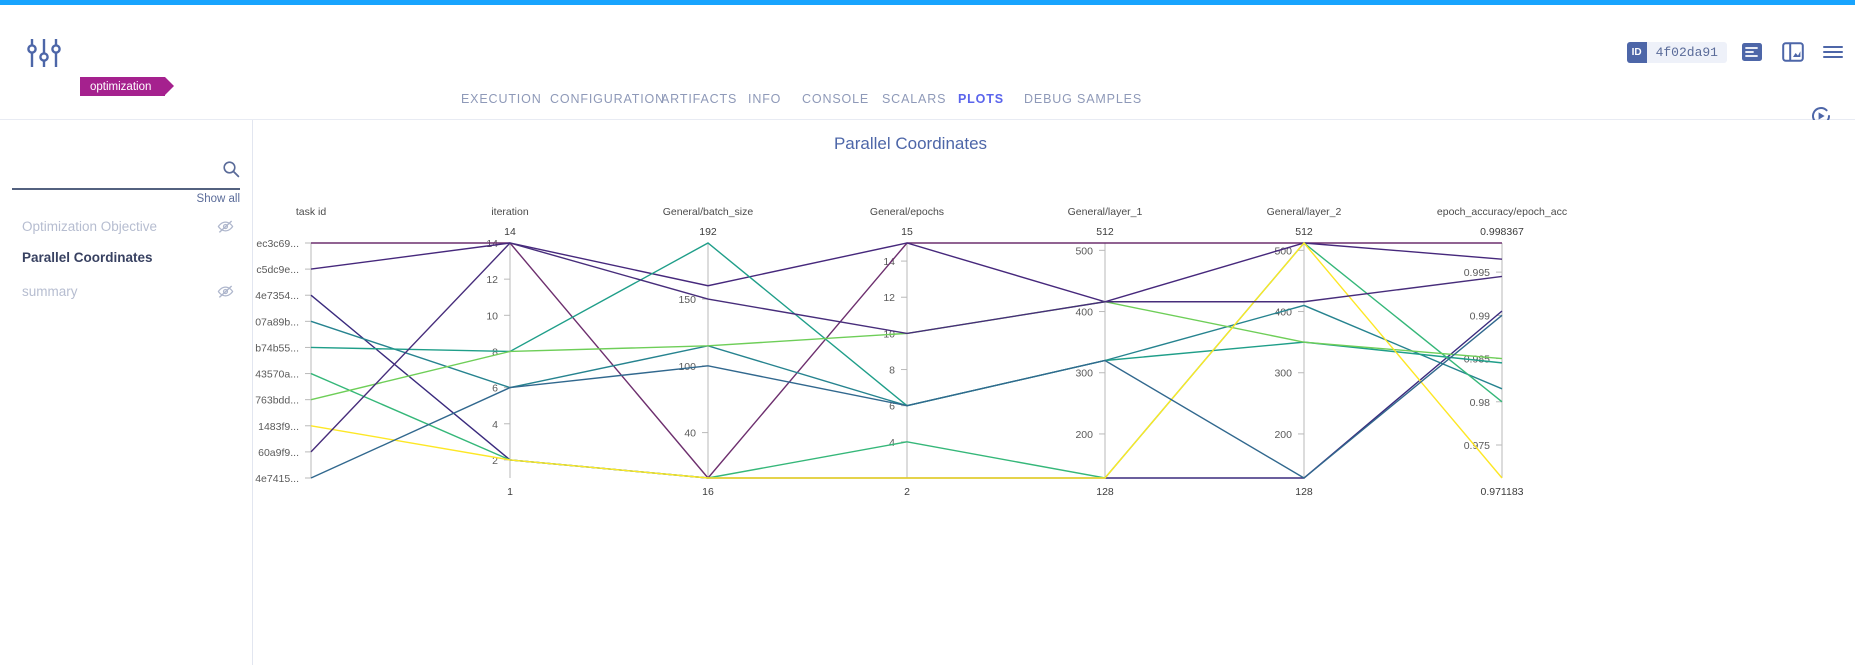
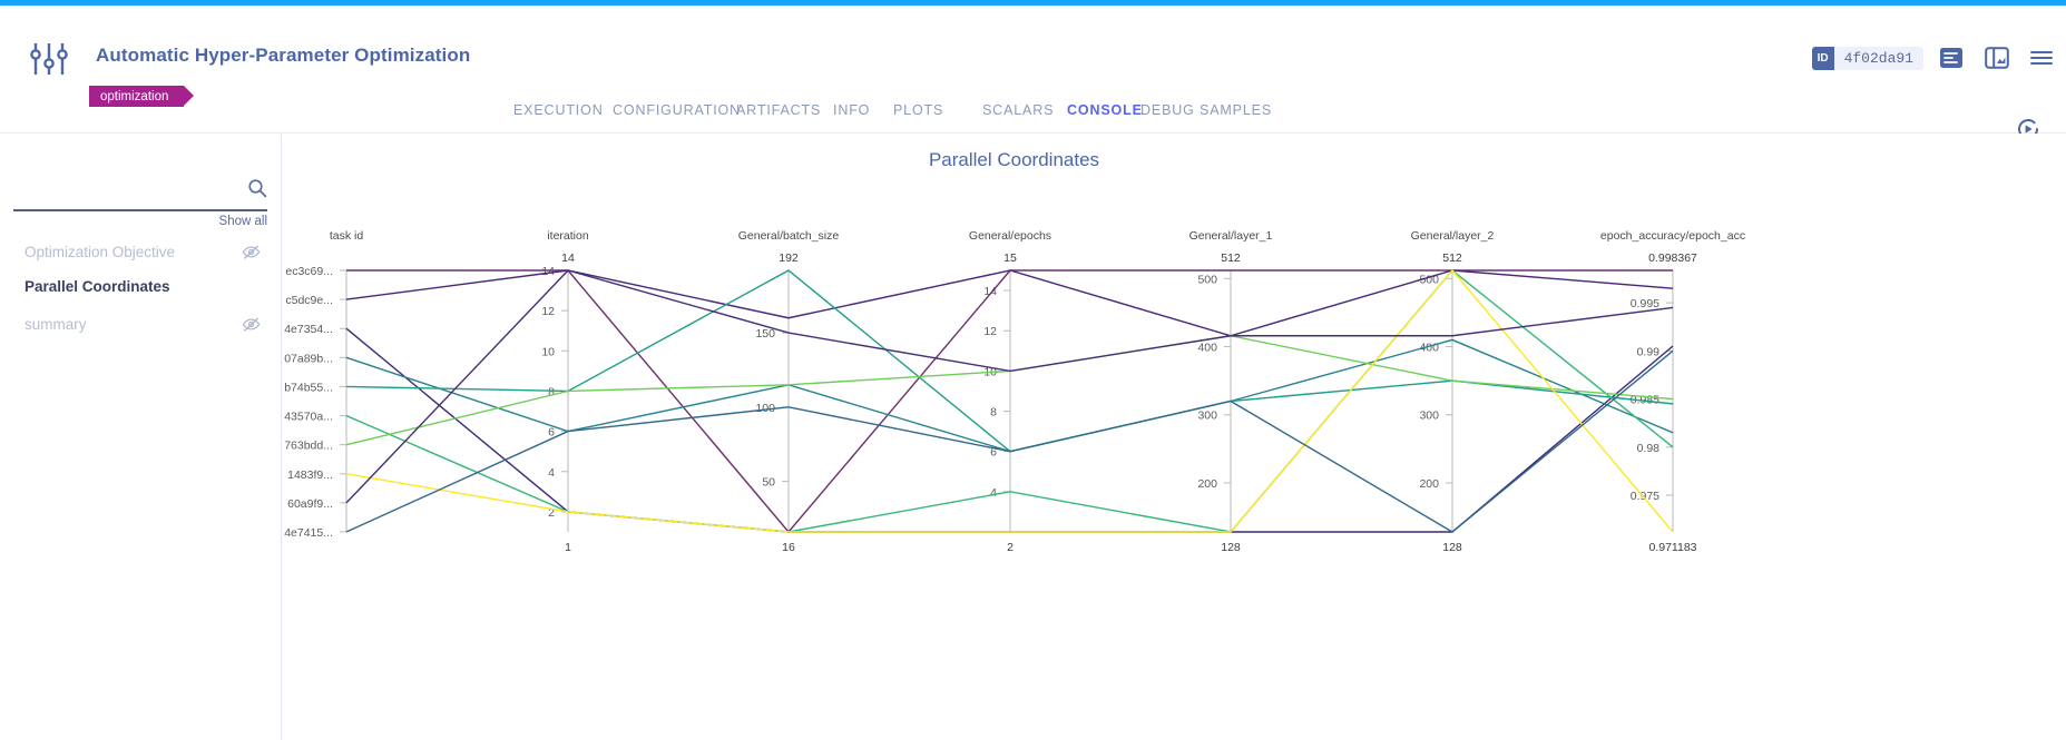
+ Automatic Hyper-Parameter Optimization
  optimization
  ID
  4f02da91
  EXECUTION
  CONFIGURATION
  ARTIFACTS
  INFO
- CONSOLE
+ PLOTS
  SCALARS
- PLOTS
+ CONSOLE
  DEBUG SAMPLES
  Show all
  Optimization Objective
  Parallel Coordinates
  summary
  Parallel Coordinates
  task id
  ec3c69...
  c5dc9e...
  4e7354...
  07a89b...
  b74b55...
  43570a...
  763bdd...
  1483f9...
  60a9f9...
  4e7415...
  iteration
  14
  1
  14
  12
  10
  8
  6
  4
  2
  General/batch_size
  192
  16
  150
- 40
+ 50
  General/epochs
  15
  2
  14
  12
  8
  6
  4
  General/layer_1
  512
  128
  500
  400
  300
  200
  General/layer_2
  512
  128
  300
  200
  epoch_accuracy/epoch_acc
  0.998367
  0.971183
  0.995
  0.99
  0.98
  0.75
